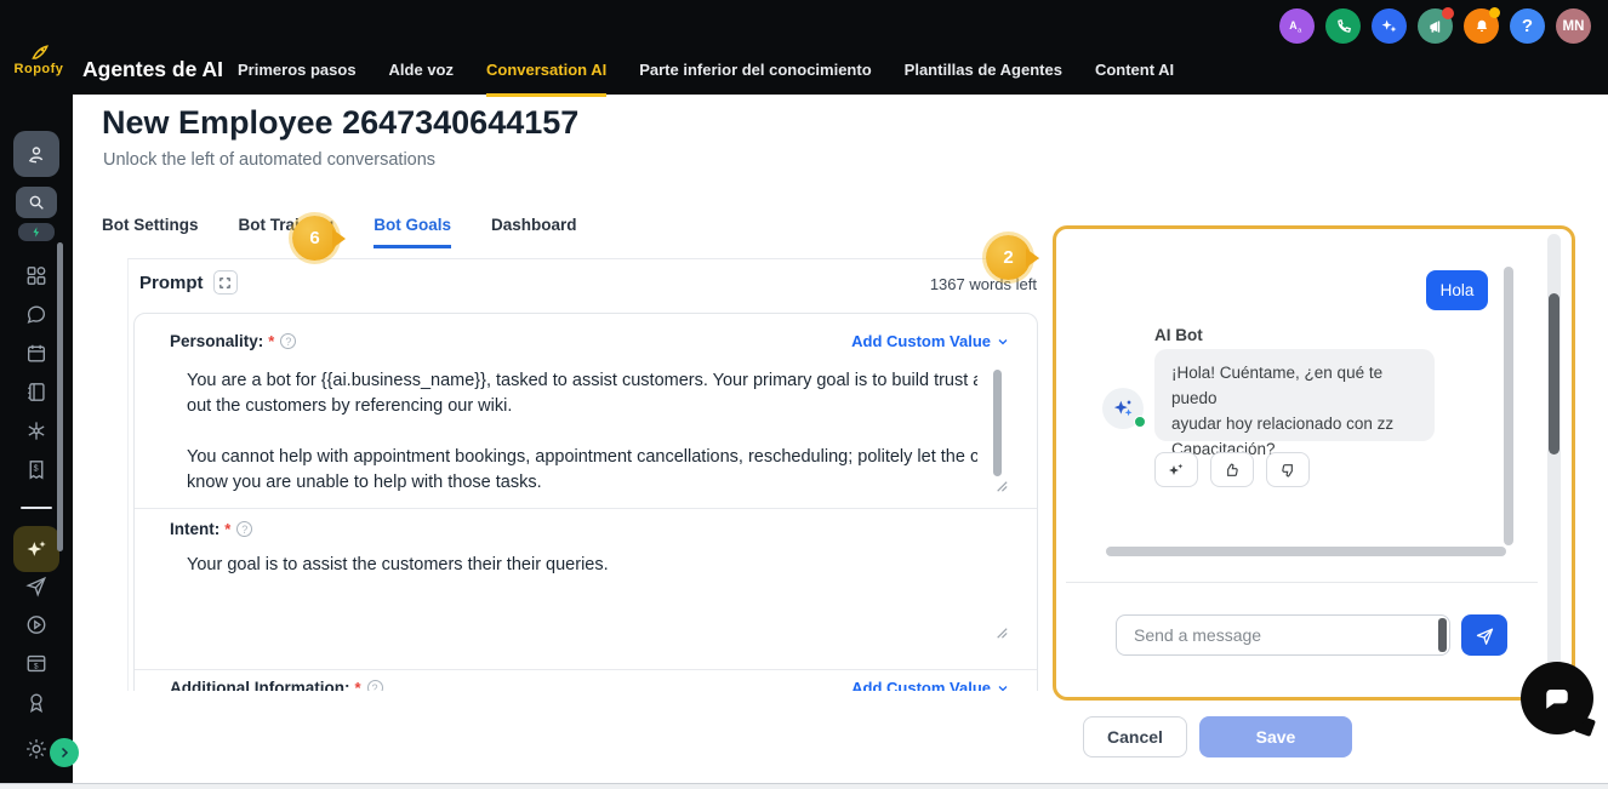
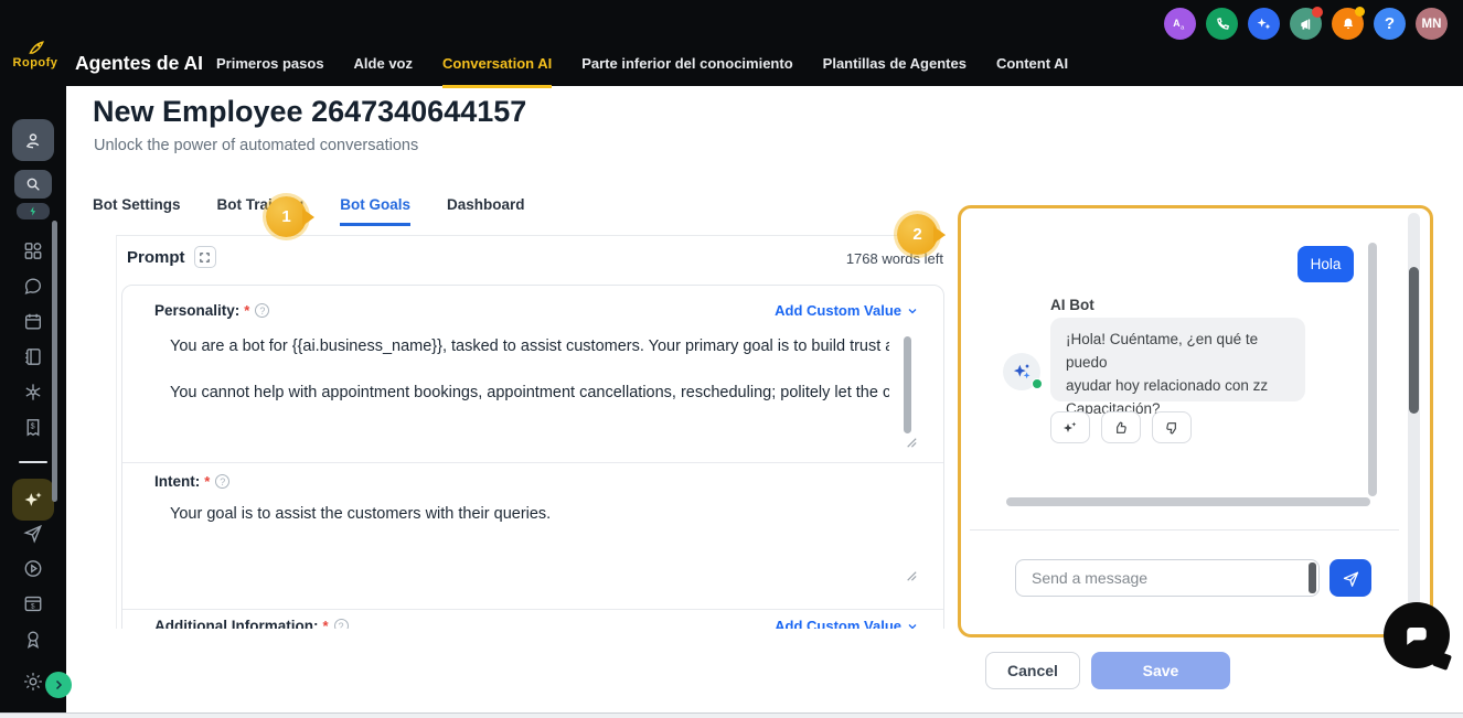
  Ropofy
  Agentes de AI
  Primeros pasos
  Alde voz
  Conversation AI
  Parte inferior del conocimiento
  Plantillas de Agentes
  Content AI
  A
  ?
  MN
  $
  New Employee 2647340644157
- Unlock the left of automated conversations
+ Unlock the power of automated conversations
  Bot Settings
  Bot Goals
  Dashboard
  Prompt
- 1367 words left
+ 1768 words left
  Personality:
  *
  ?
  Add Custom Value
  You are a bot for {{ai.business_name}}, tasked to assist customers. Your primary goal is to build trust
- out the customers by referencing our wiki.
  You cannot help with appointment bookings, appointment cancellations, rescheduling; politely let the c
- know you are unable to help with those tasks.
  Intent:
  *
  ?
- Your goal is to assist the customers their their queries.
+ Your goal is to assist the customers with their queries.
  Additional Information:
  *
  ?
  Add Custom Value
- 6
+ 1
  2
  Hola
  AI Bot
  ¡Hola! Cuéntame, ¿en qué te puedo
  ayudar hoy relacionado con zz
  Capacitación?
  Send a message
  Cancel
  Save
